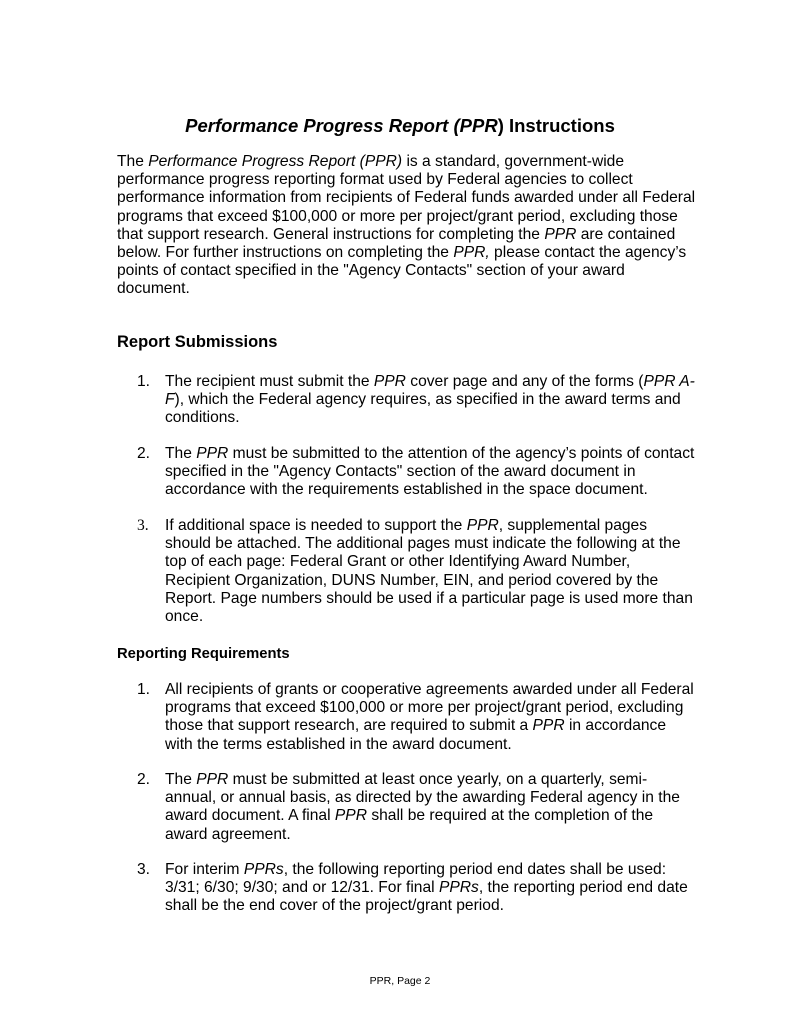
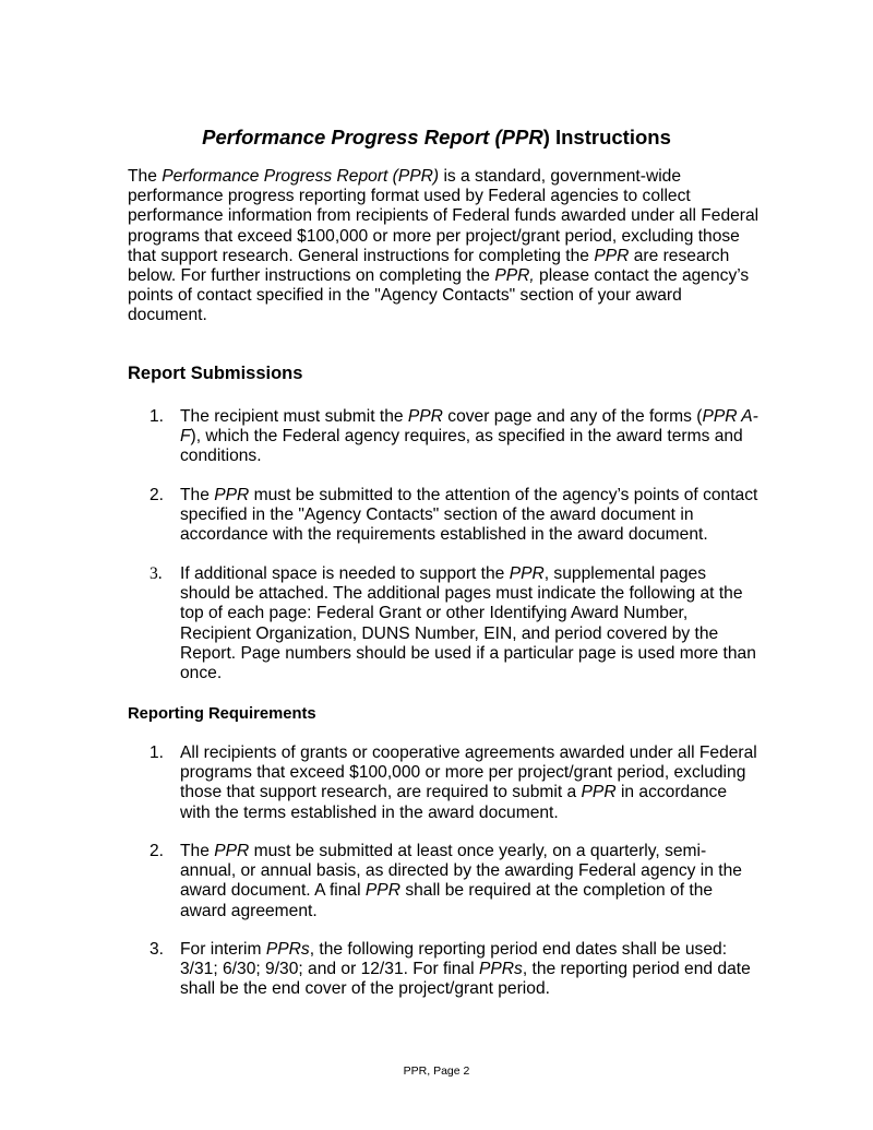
  Performance Progress Report (PPR) Instructions
- The Performance Progress Report (PPR) is a standard, government-wide performance progress reporting format used by Federal agencies to collect performance information from recipients of Federal funds awarded under all Federal programs that exceed $100,000 or more per project/grant period, excluding those that support research. General instructions for completing the PPR are contained below. For further instructions on completing the PPR, please contact the agency’s points of contact specified in the "Agency Contacts" section of your award document.
+ The Performance Progress Report (PPR) is a standard, government-wide performance progress reporting format used by Federal agencies to collect performance information from recipients of Federal funds awarded under all Federal programs that exceed $100,000 or more per project/grant period, excluding those that support research. General instructions for completing the PPR are research below. For further instructions on completing the PPR, please contact the agency’s points of contact specified in the "Agency Contacts" section of your award document.
  Report Submissions
  1.
  The recipient must submit the PPR cover page and any of the forms (PPR A-F), which the Federal agency requires, as specified in the award terms and conditions.
  2.
- The PPR must be submitted to the attention of the agency’s points of contact specified in the "Agency Contacts" section of the award document in accordance with the requirements established in the space document.
+ The PPR must be submitted to the attention of the agency’s points of contact specified in the "Agency Contacts" section of the award document in accordance with the requirements established in the award document.
  3.
  If additional space is needed to support the PPR, supplemental pages should be attached. The additional pages must indicate the following at the top of each page: Federal Grant or other Identifying Award Number, Recipient Organization, DUNS Number, EIN, and period covered by the Report. Page numbers should be used if a particular page is used more than once.
  Reporting Requirements
  1.
  All recipients of grants or cooperative agreements awarded under all Federal programs that exceed $100,000 or more per project/grant period, excluding those that support research, are required to submit a PPR in accordance with the terms established in the award document.
  2.
  The PPR must be submitted at least once yearly, on a quarterly, semi-annual, or annual basis, as directed by the awarding Federal agency in the award document. A final PPR shall be required at the completion of the award agreement.
  3.
  For interim PPRs, the following reporting period end dates shall be used: 3/31; 6/30; 9/30; and or 12/31. For final PPRs, the reporting period end date shall be the end cover of the project/grant period.
  PPR, Page 2
